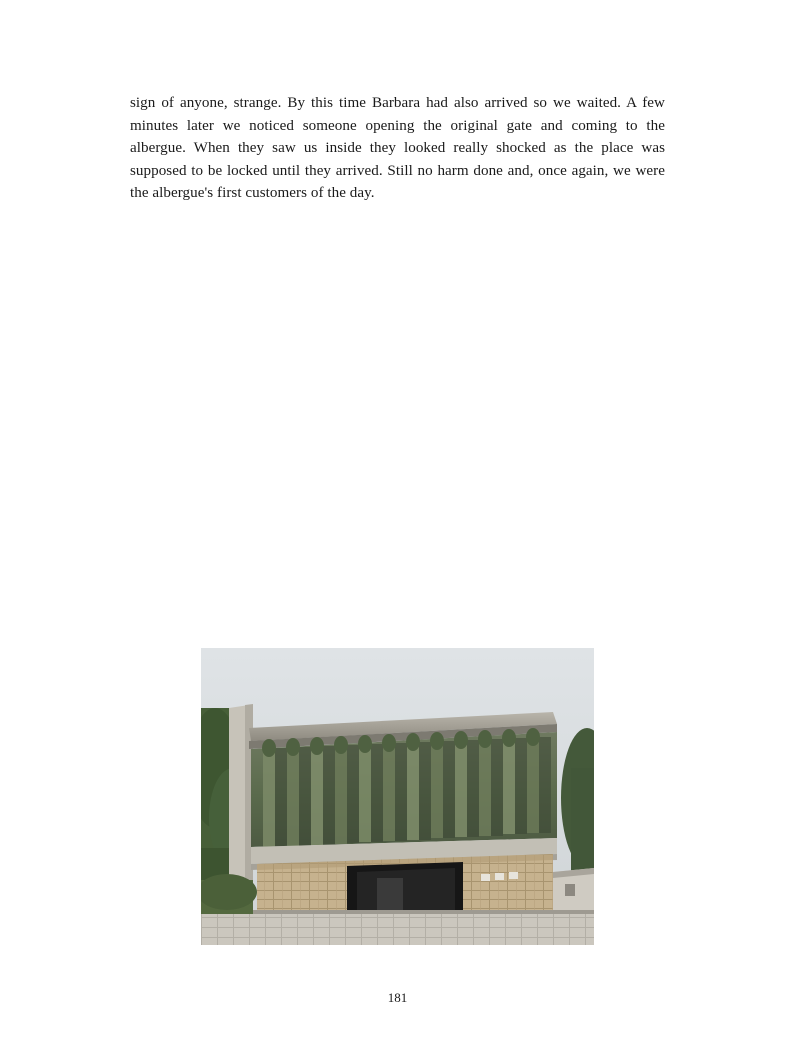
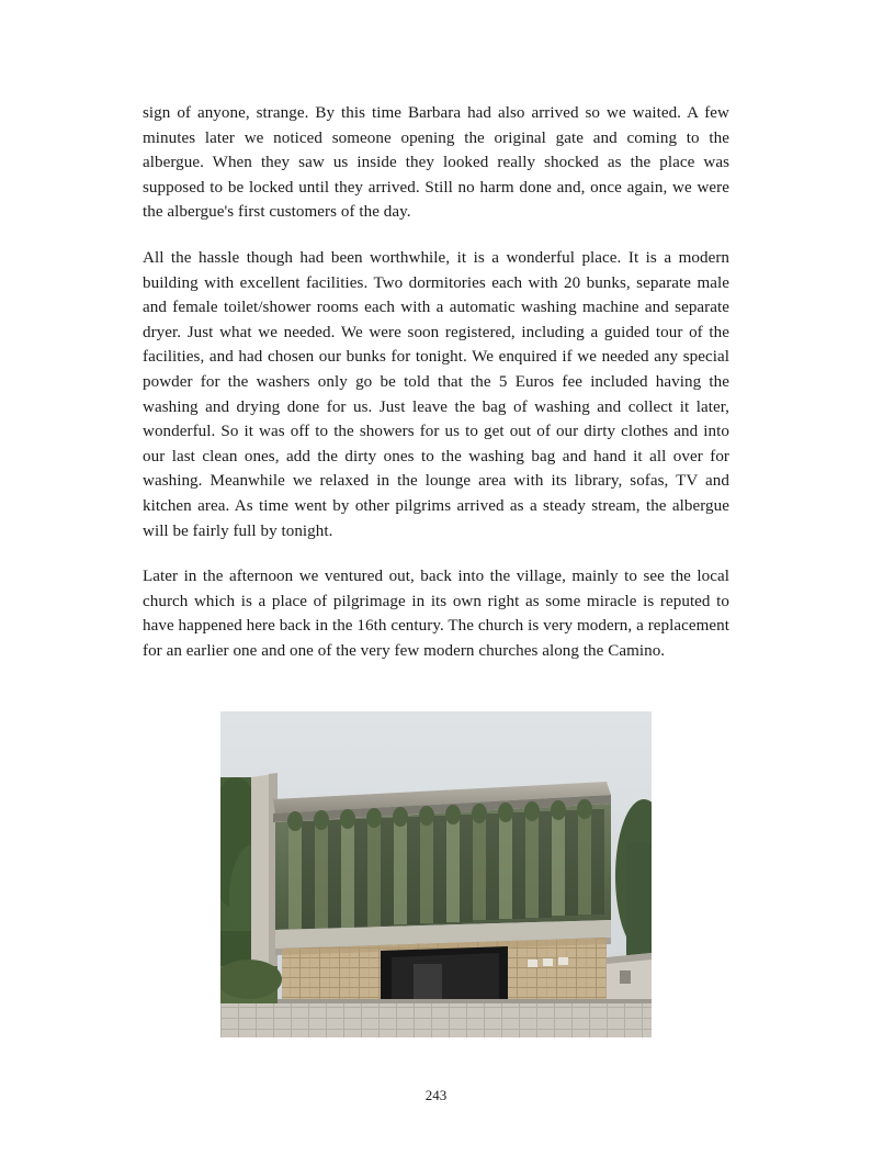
  sign of anyone, strange. By this time Barbara had also arrived so we waited. A few minutes later we noticed someone opening the original gate and coming to the albergue. When they saw us inside they looked really shocked as the place was supposed to be locked until they arrived. Still no harm done and, once again, we were the albergue's first customers of the day.
+ All the hassle though had been worthwhile, it is a wonderful place. It is a modern building with excellent facilities. Two dormitories each with 20 bunks, separate male and female toilet/shower rooms each with a automatic washing machine and separate dryer. Just what we needed. We were soon registered, including a guided tour of the facilities, and had chosen our bunks for tonight. We enquired if we needed any special powder for the washers only go be told that the 5 Euros fee included having the washing and drying done for us. Just leave the bag of washing and collect it later, wonderful. So it was off to the showers for us to get out of our dirty clothes and into our last clean ones, add the dirty ones to the washing bag and hand it all over for washing. Meanwhile we relaxed in the lounge area with its library, sofas, TV and kitchen area. As time went by other pilgrims arrived as a steady stream, the albergue will be fairly full by tonight.
+ Later in the afternoon we ventured out, back into the village, mainly to see the local church which is a place of pilgrimage in its own right as some miracle is reputed to have happened here back in the 16th century. The church is very modern, a replacement for an earlier one and one of the very few modern churches along the Camino.
- 181
+ 243
